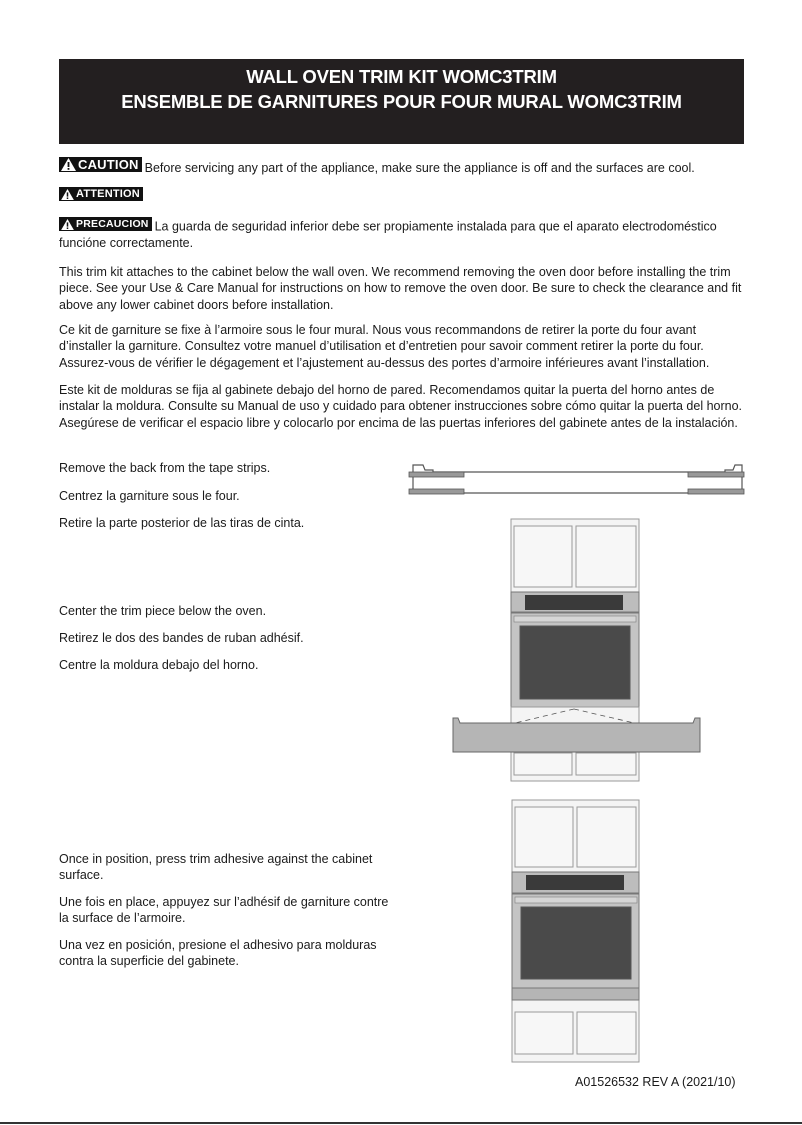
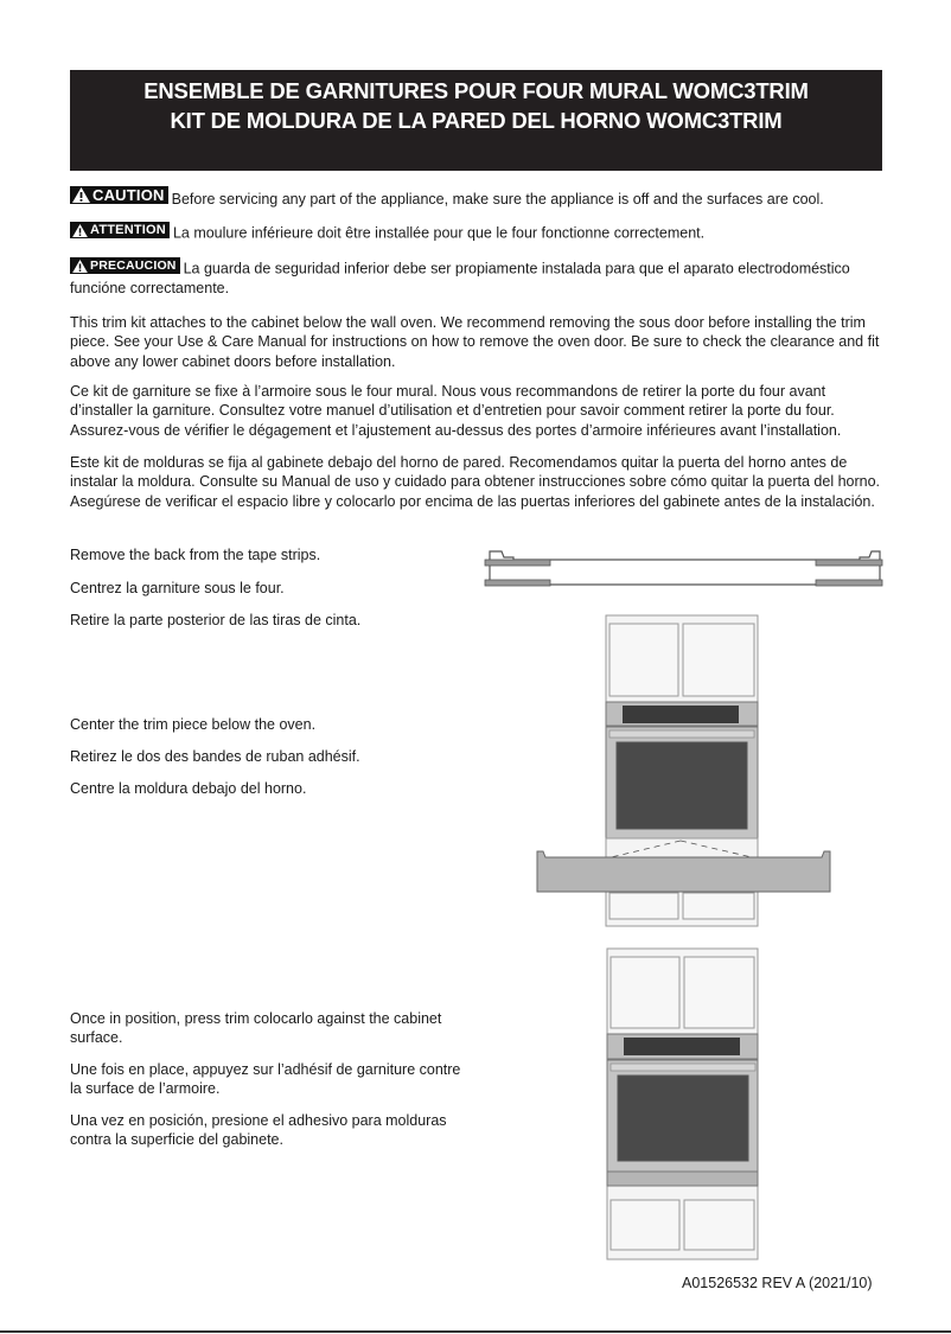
- WALL OVEN TRIM KIT WOMC3TRIM
  ENSEMBLE DE GARNITURES POUR FOUR MURAL WOMC3TRIM
+ KIT DE MOLDURA DE LA PARED DEL HORNO WOMC3TRIM
  CAUTION
  Before servicing any part of the appliance, make sure the appliance is off and the surfaces are cool.
  ATTENTION
+ La moulure inférieure doit être installée pour que le four fonctionne correctement.
  PRECAUCION
  La guarda de seguridad inferior debe ser propiamente instalada para que el aparato electrodoméstico funcióne correctamente.
- This trim kit attaches to the cabinet below the wall oven. We recommend removing the oven door before installing the trim piece. See your Use & Care Manual for instructions on how to remove the oven door. Be sure to check the clearance and fit above any lower cabinet doors before installation.
+ This trim kit attaches to the cabinet below the wall oven. We recommend removing the sous door before installing the trim piece. See your Use & Care Manual for instructions on how to remove the oven door. Be sure to check the clearance and fit above any lower cabinet doors before installation.
  Ce kit de garniture se fixe à l’armoire sous le four mural. Nous vous recommandons de retirer la porte du four avant d’installer la garniture. Consultez votre manuel d’utilisation et d’entretien pour savoir comment retirer la porte du four. Assurez-vous de vérifier le dégagement et l’ajustement au-dessus des portes d’armoire inférieures avant l’installation.
  Este kit de molduras se fija al gabinete debajo del horno de pared. Recomendamos quitar la puerta del horno antes de instalar la moldura. Consulte su Manual de uso y cuidado para obtener instrucciones sobre cómo quitar la puerta del horno. Asegúrese de verificar el espacio libre y colocarlo por encima de las puertas inferiores del gabinete antes de la instalación.
  Remove the back from the tape strips.
  Centrez la garniture sous le four.
  Retire la parte posterior de las tiras de cinta.
  Center the trim piece below the oven.
  Retirez le dos des bandes de ruban adhésif.
  Centre la moldura debajo del horno.
- Once in position, press trim adhesive against the cabinet surface.
+ Once in position, press trim colocarlo against the cabinet surface.
  Une fois en place, appuyez sur l’adhésif de garniture contre la surface de l’armoire.
  Una vez en posición, presione el adhesivo para molduras contra la superficie del gabinete.
  A01526532 REV A (2021/10)
